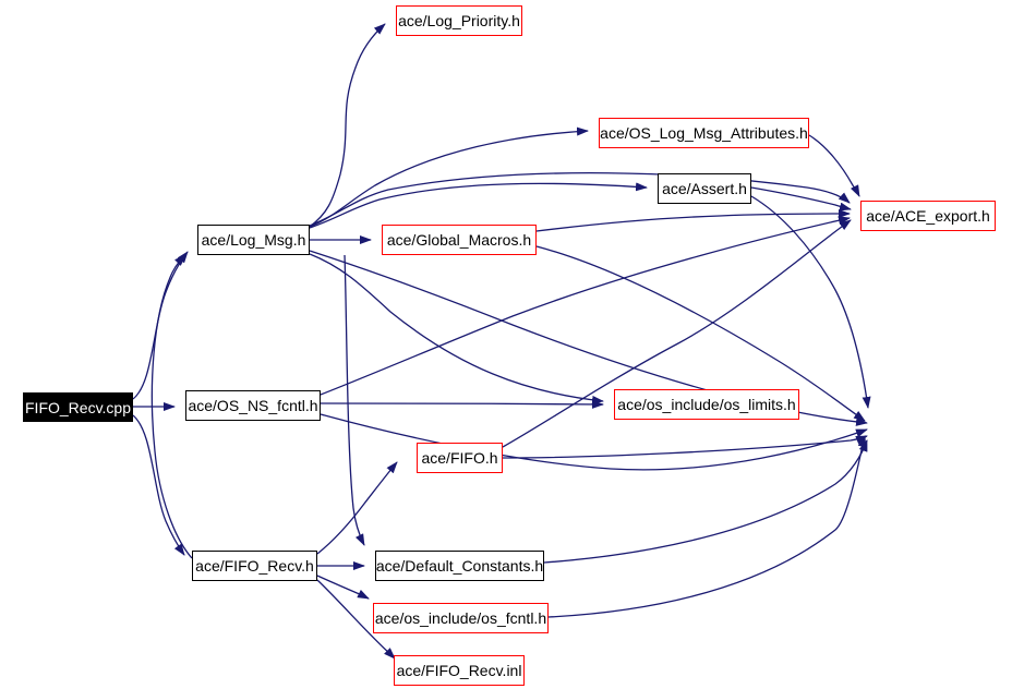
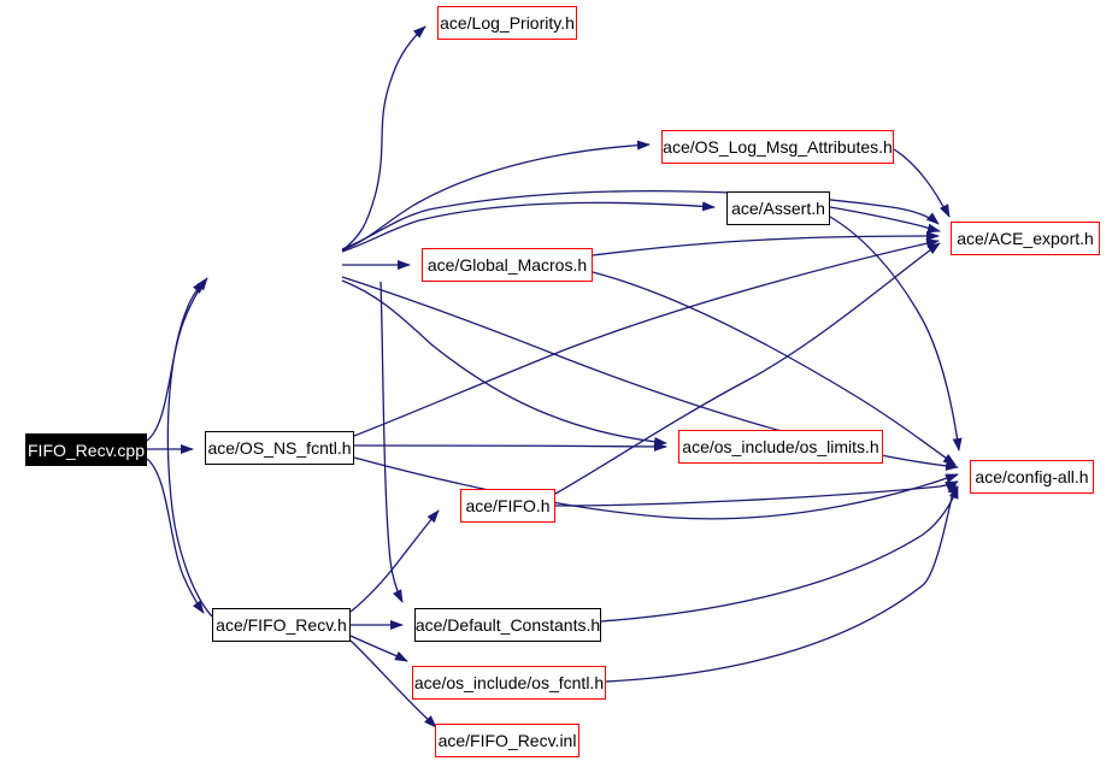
  FIFO_Recv.cpp
  ace/Log_Priority.h
  ace/OS_Log_Msg_Attributes.h
  ace/Assert.h
  ace/ACE_export.h
- ace/Log_Msg.h
  ace/Global_Macros.h
  ace/OS_NS_fcntl.h
  ace/os_include/os_limits.h
+ ace/config-all.h
  ace/FIFO.h
  ace/FIFO_Recv.h
  ace/Default_Constants.h
  ace/os_include/os_fcntl.h
  ace/FIFO_Recv.inl
